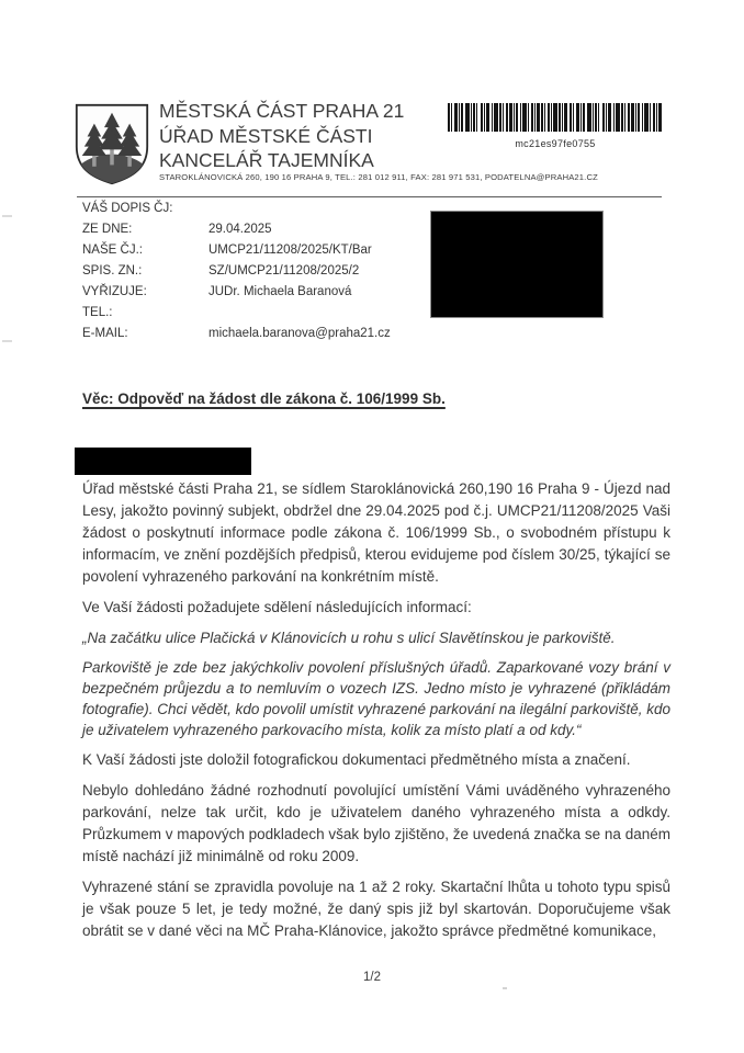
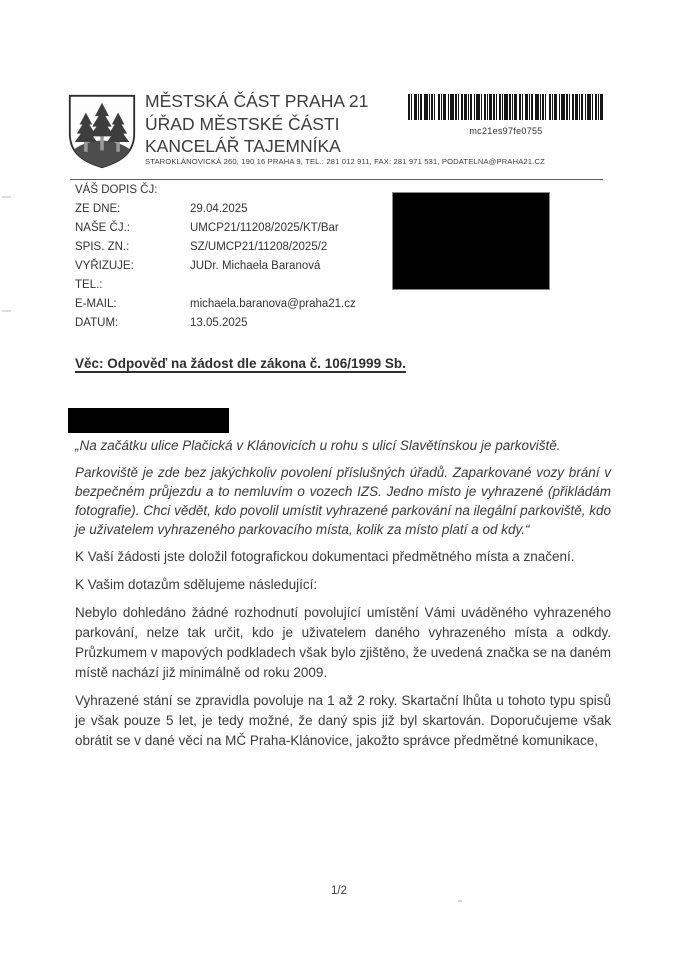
  MĚSTSKÁ ČÁST PRAHA 21
  ÚŘAD MĚSTSKÉ ČÁSTI
  KANCELÁŘ TAJEMNÍKA
  STAROKLÁNOVICKÁ 260, 190 16 PRAHA 9, TEL.: 281 012 911, FAX: 281 971 531, PODATELNA@PRAHA21.CZ
  mc21es97fe0755
  VÁŠ DOPIS ČJ:
  ZE DNE:
  29.04.2025
  NAŠE ČJ.:
  UMCP21/11208/2025/KT/Bar
  SPIS. ZN.:
  SZ/UMCP21/11208/2025/2
  VYŘIZUJE:
  JUDr. Michaela Baranová
  TEL.:
  E-MAIL:
  michaela.baranova@praha21.cz
+ DATUM:
+ 13.05.2025
  Věc: Odpověď na žádost dle zákona č. 106/1999 Sb.
- Úřad městské části Praha 21, se sídlem Staroklánovická 260,190 16 Praha 9 - Újezd nad Lesy, jakožto povinný subjekt, obdržel dne 29.04.2025 pod č.j. UMCP21/11208/2025 Vaši žádost o poskytnutí informace podle zákona č. 106/1999 Sb., o svobodném přístupu k informacím, ve znění pozdějších předpisů, kterou evidujeme pod číslem 30/25, týkající se povolení vyhrazeného parkování na konkrétním místě.
- Ve Vaší žádosti požadujete sdělení následujících informací:
  „Na začátku ulice Plačická v Klánovicích u rohu s ulicí Slavětínskou je parkoviště.
  Parkoviště je zde bez jakýchkoliv povolení příslušných úřadů. Zaparkované vozy brání v bezpečném průjezdu a to nemluvím o vozech IZS. Jedno místo je vyhrazené (přikládám fotografie). Chci vědět, kdo povolil umístit vyhrazené parkování na ilegální parkoviště, kdo je uživatelem vyhrazeného parkovacího místa, kolik za místo platí a od kdy.“
  K Vaší žádosti jste doložil fotografickou dokumentaci předmětného místa a značení.
+ K Vašim dotazům sdělujeme následující:
  Nebylo dohledáno žádné rozhodnutí povolující umístění Vámi uváděného vyhrazeného parkování, nelze tak určit, kdo je uživatelem daného vyhrazeného místa a odkdy. Průzkumem v mapových podkladech však bylo zjištěno, že uvedená značka se na daném místě nachází již minimálně od roku 2009.
  Vyhrazené stání se zpravidla povoluje na 1 až 2 roky. Skartační lhůta u tohoto typu spisů je však pouze 5 let, je tedy možné, že daný spis již byl skartován. Doporučujeme však obrátit se v dané věci na MČ Praha-Klánovice, jakožto správce předmětné komunikace,
  1/2
